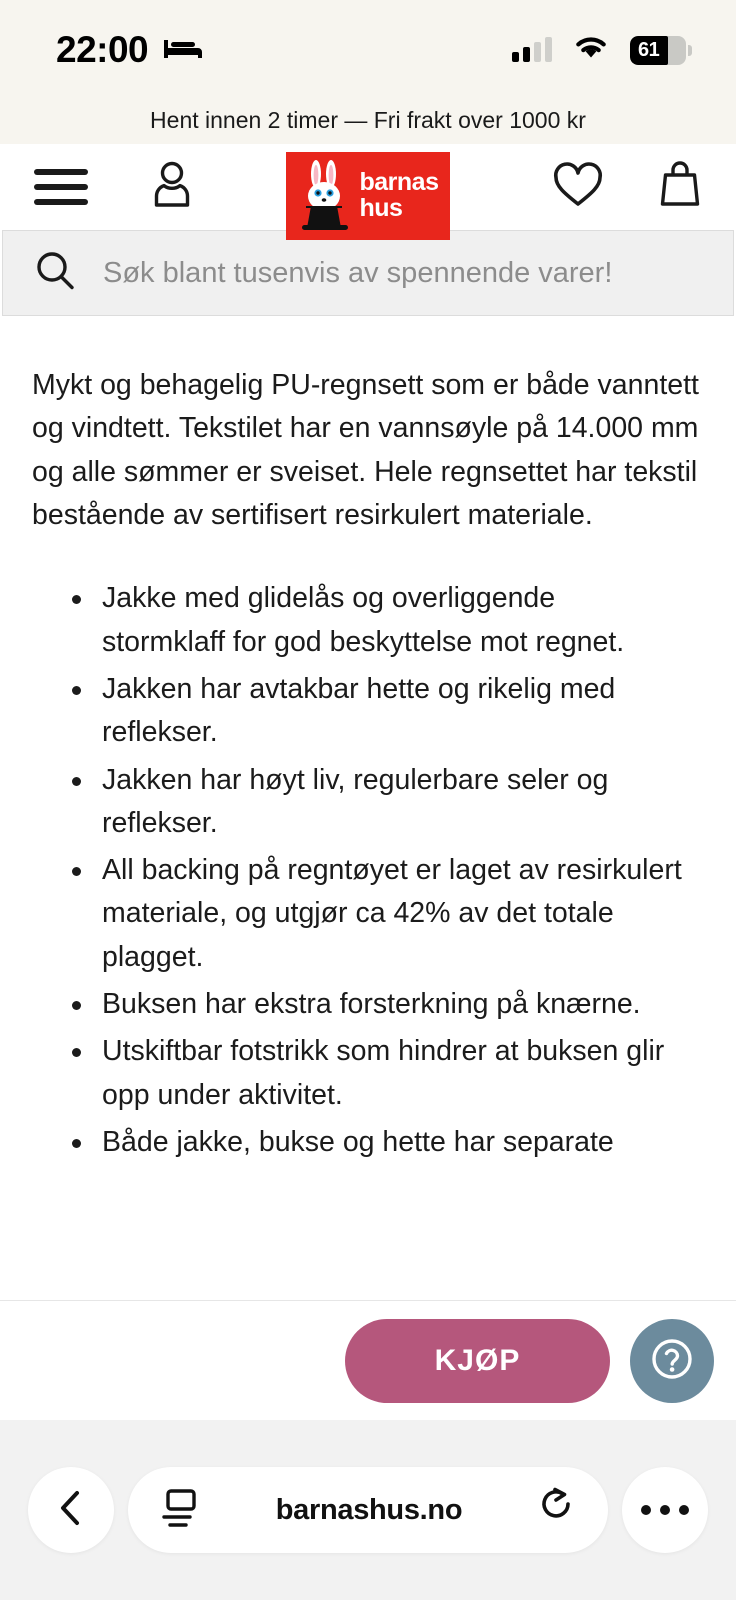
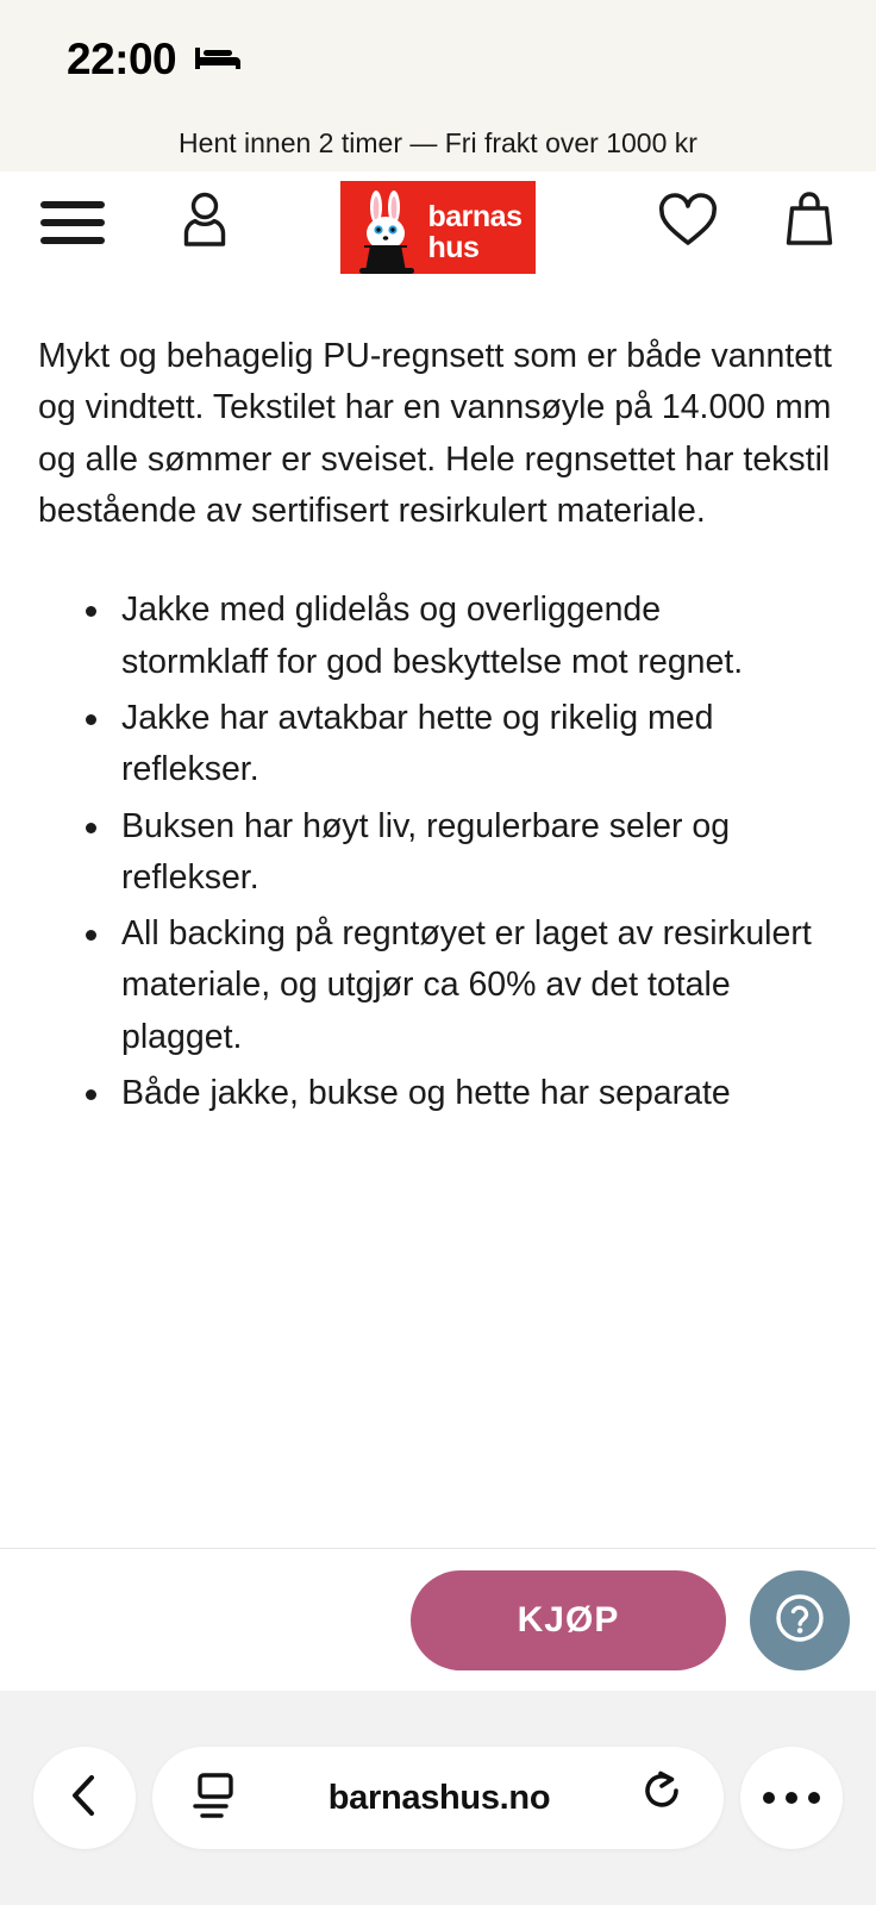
  22:00
- 61
  Hent innen 2 timer — Fri frakt over 1000 kr
  barnas
  hus
- Søk blant tusenvis av spennende varer!
  Mykt og behagelig PU-regnsett som er både vanntett og vindtett. Tekstilet har en vannsøyle på 14.000 mm og alle sømmer er sveiset. Hele regnsettet har tekstil bestående av sertifisert resirkulert materiale.
  Jakke med glidelås og overliggende stormklaff for god beskyttelse mot regnet.
- Jakken har avtakbar hette og rikelig med reflekser.
+ Jakke har avtakbar hette og rikelig med reflekser.
- Jakken har høyt liv, regulerbare seler og reflekser.
+ Buksen har høyt liv, regulerbare seler og reflekser.
- All backing på regntøyet er laget av resirkulert materiale, og utgjør ca 42% av det totale plagget.
+ All backing på regntøyet er laget av resirkulert materiale, og utgjør ca 60% av det totale plagget.
- Buksen har ekstra forsterkning på knærne.
- Utskiftbar fotstrikk som hindrer at buksen glir opp under aktivitet.
  Både jakke, bukse og hette har separate
  KJØP
  barnashus.no
